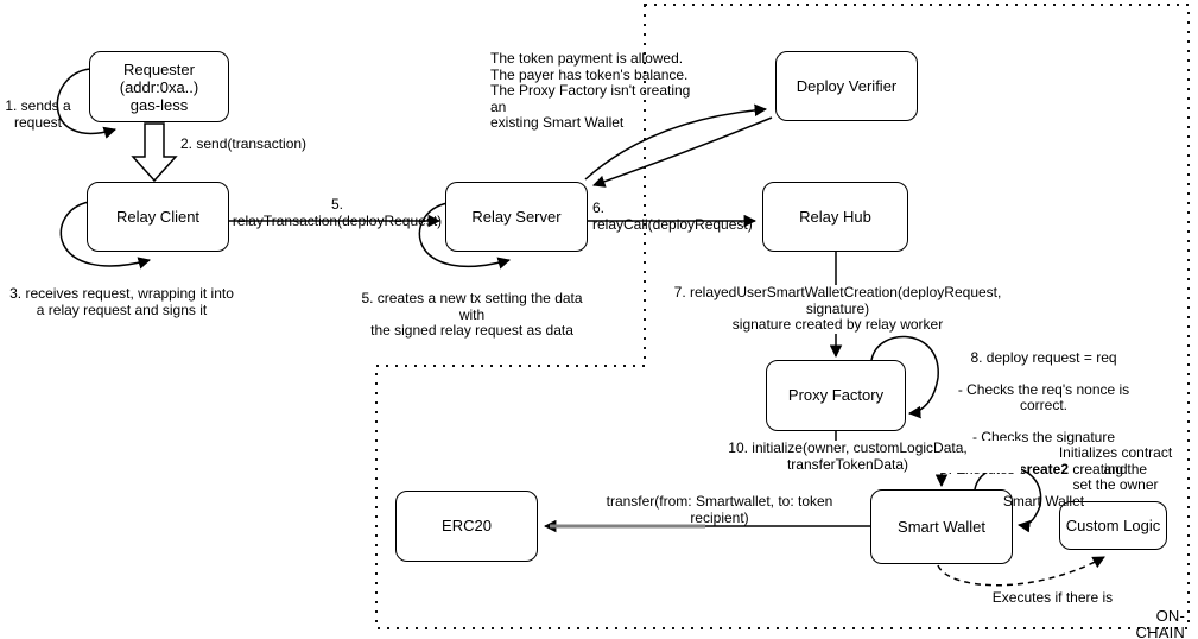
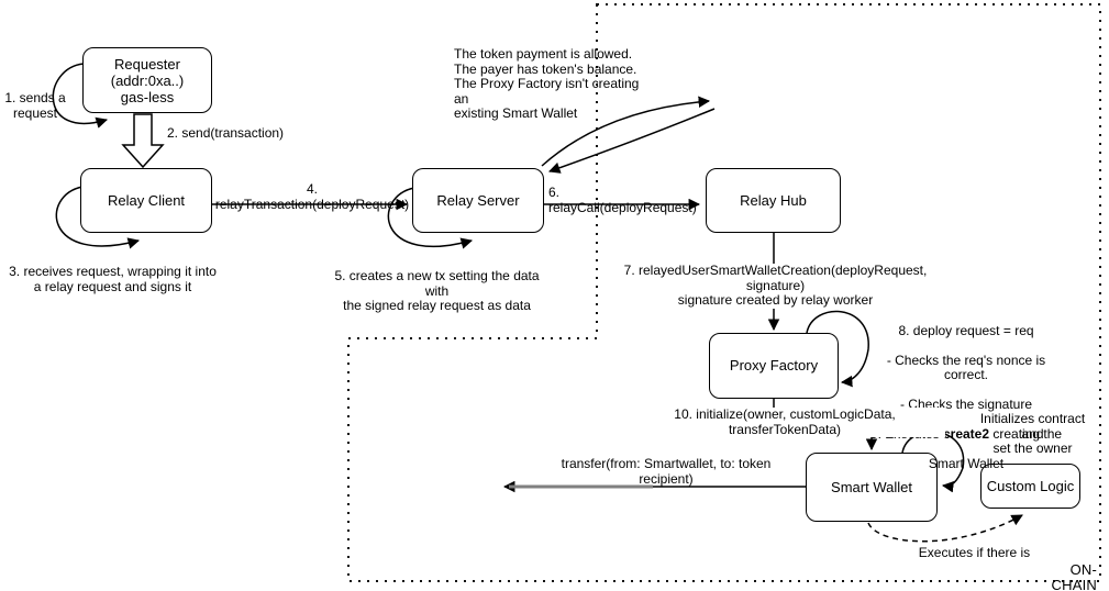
  Requester
  (addr:0xa..)
  gas-less
  Relay Client
  Relay Server
- Deploy Verifier
  Relay Hub
  Proxy Factory
  Smart Wallet
  Custom Logic
- ERC20
  1. sends a
  request
  2. send(transaction)
  3. receives request, wrapping it into
  a relay request and signs it
- 5. relayTransaction(deployRequest)
+ 4. relayTransaction(deployRequest)
  5. creates a new tx setting the data with
  the signed relay request as data
  6. relayCall(deployRequest)
  7. relayedUserSmartWalletCreation(deployRequest, signature)
  signature created by relay worker
  8. deploy request = req
  - Checks the req's nonce is correct.
  - Checks the signature
  Smart Wallet
  10. initialize(owner, customLogicData, transferTokenData)
  The token payment is allowed.
  The payer has token's balance.
  The Proxy Factory isn't creating an
  existing Smart Wallet
  Initializes contract and
  set the owner
  transfer(from: Smartwallet, to: token recipient)
  Executes if there is
  ON-CHAIN
